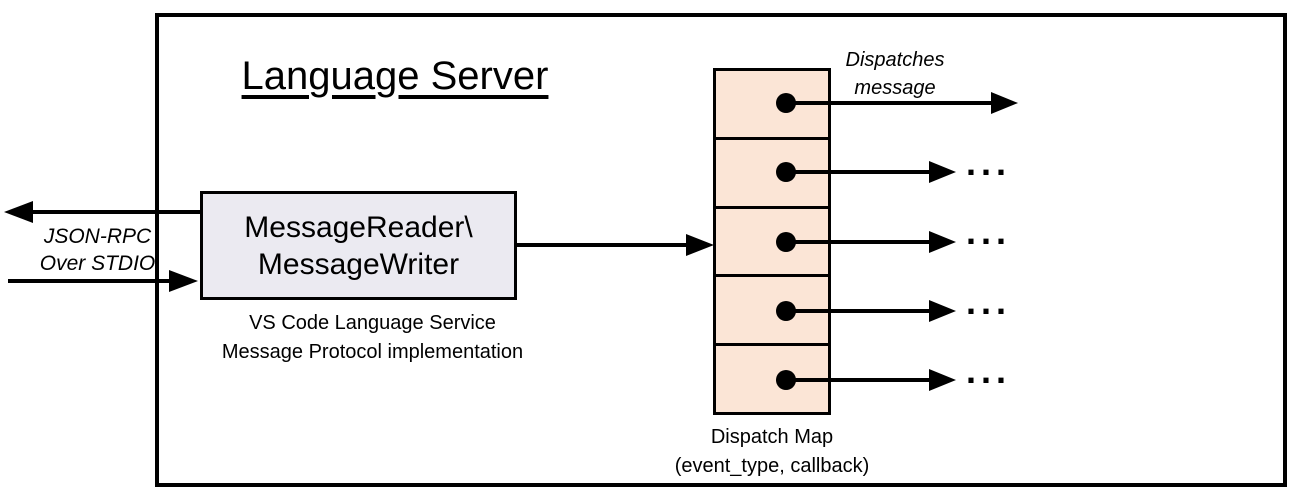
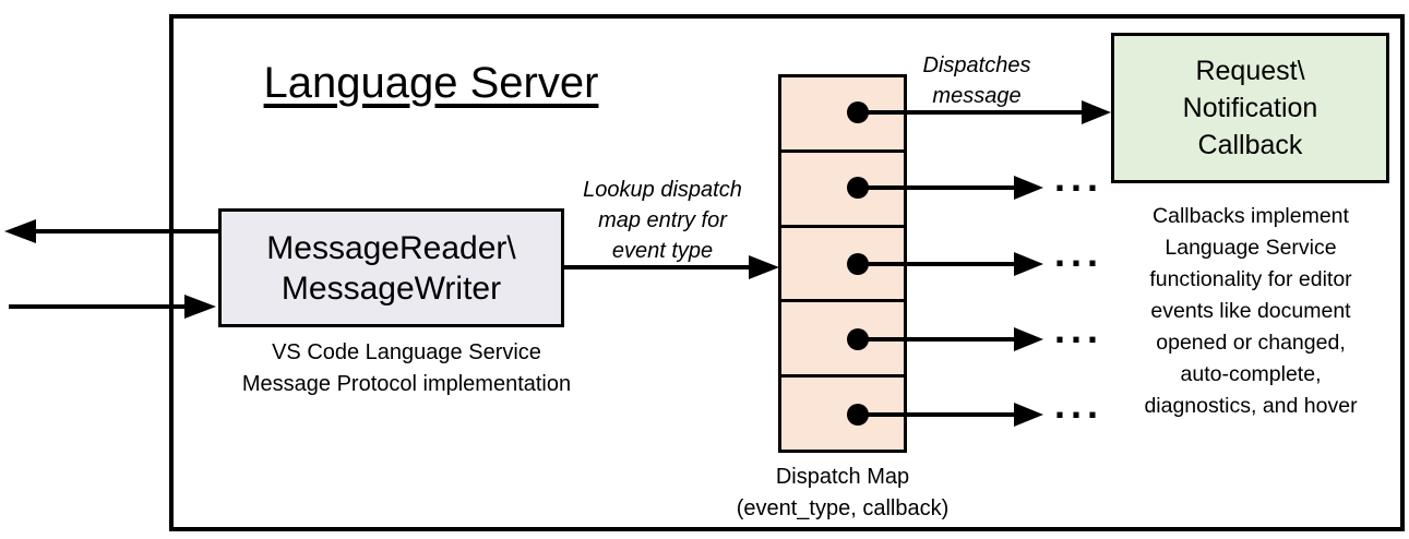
  Language Server
- JSON-RPC
- Over STDIO
  MessageReader\
  MessageWriter
  VS Code Language Service
  Message Protocol implementation
+ Lookup dispatch
+ map entry for
+ event type
  Dispatch Map
  (event_type, callback)
  Dispatches
  message
+ Request\
+ Notification
+ Callback
+ Callbacks implement
+ Language Service
+ functionality for editor
+ events like document
+ opened or changed,
+ auto-complete,
+ diagnostics, and hover
  ...
  ...
  ...
  ...
